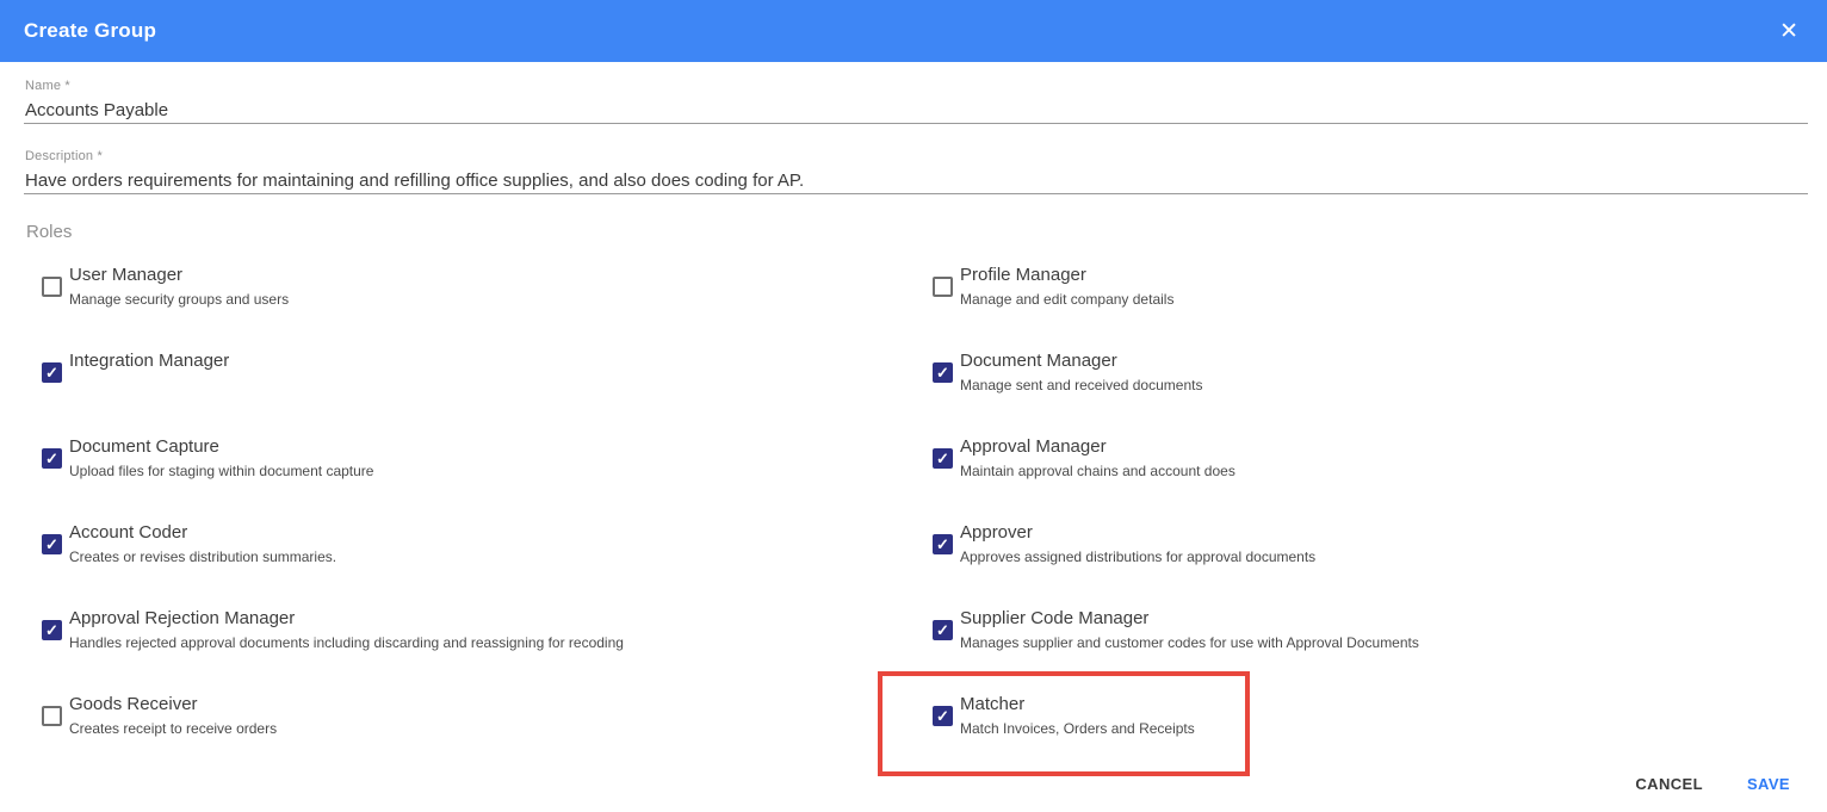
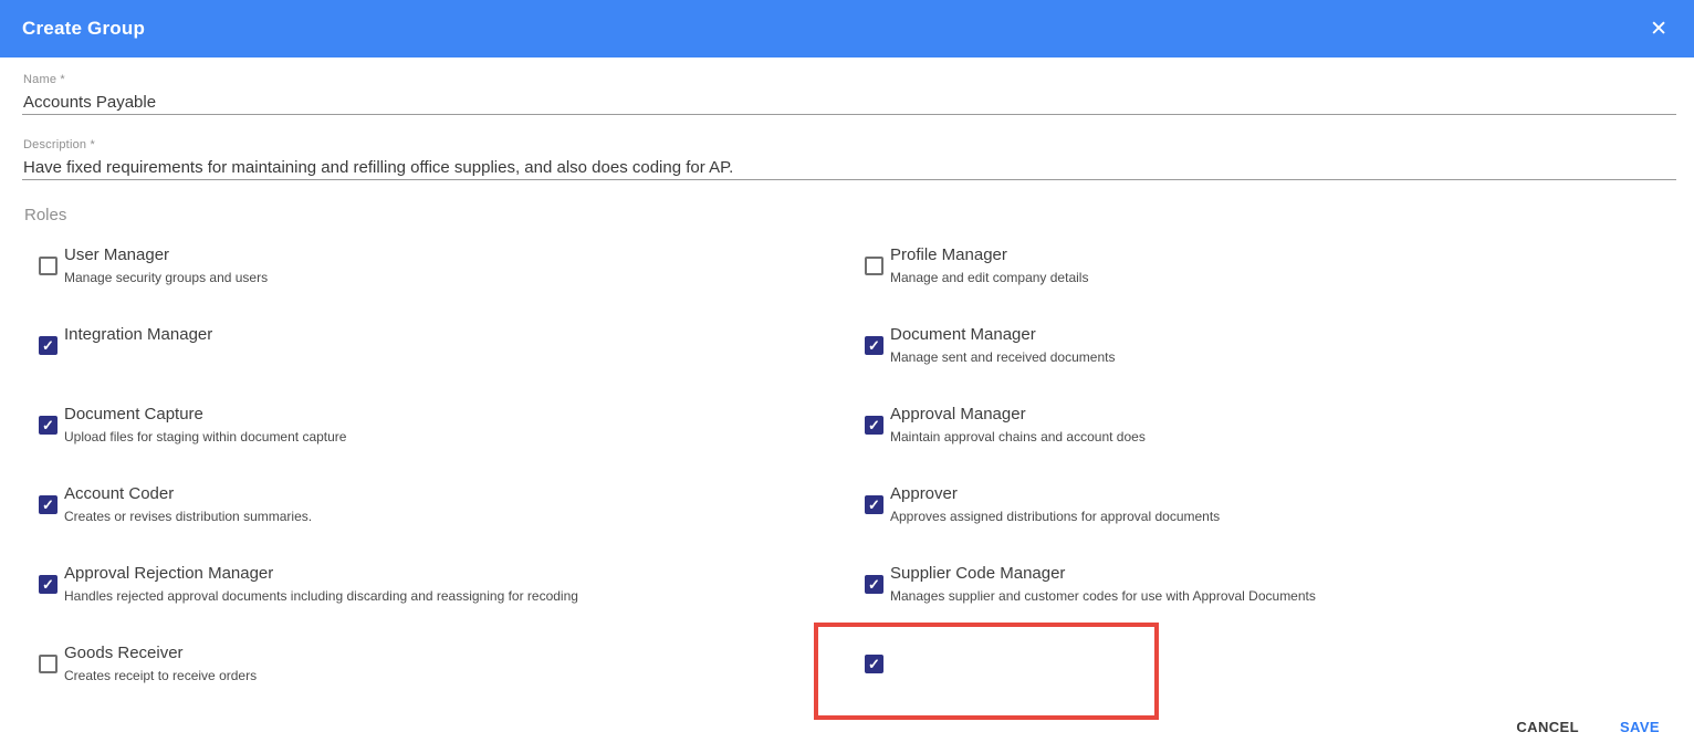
  Create Group
  ✕
  Name *
  Accounts Payable
  Description *
- Have orders requirements for maintaining and refilling office supplies, and also does coding for AP.
+ Have fixed requirements for maintaining and refilling office supplies, and also does coding for AP.
  Roles
  User Manager
  Manage security groups and users
  ✓
  Integration Manager
  ✓
  Document Capture
  Upload files for staging within document capture
  ✓
  Account Coder
  Creates or revises distribution summaries.
  ✓
  Approval Rejection Manager
  Handles rejected approval documents including discarding and reassigning for recoding
  Goods Receiver
  Creates receipt to receive orders
  Profile Manager
  Manage and edit company details
  ✓
  Document Manager
  Manage sent and received documents
  ✓
  Approval Manager
  Maintain approval chains and account does
  ✓
  Approver
  Approves assigned distributions for approval documents
  ✓
  Supplier Code Manager
  Manages supplier and customer codes for use with Approval Documents
  ✓
- Matcher
- Match Invoices, Orders and Receipts
  CANCEL
  SAVE
